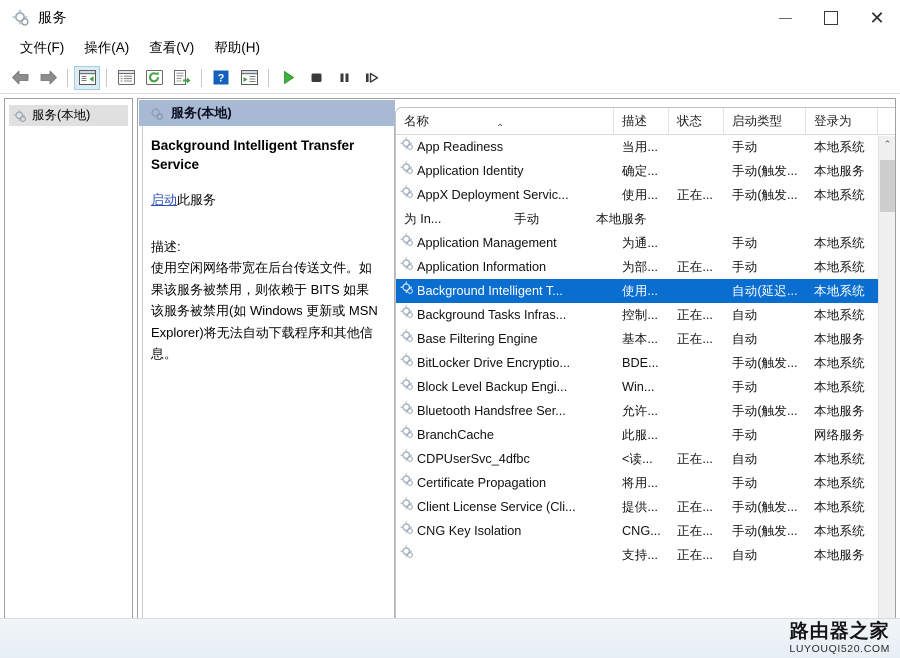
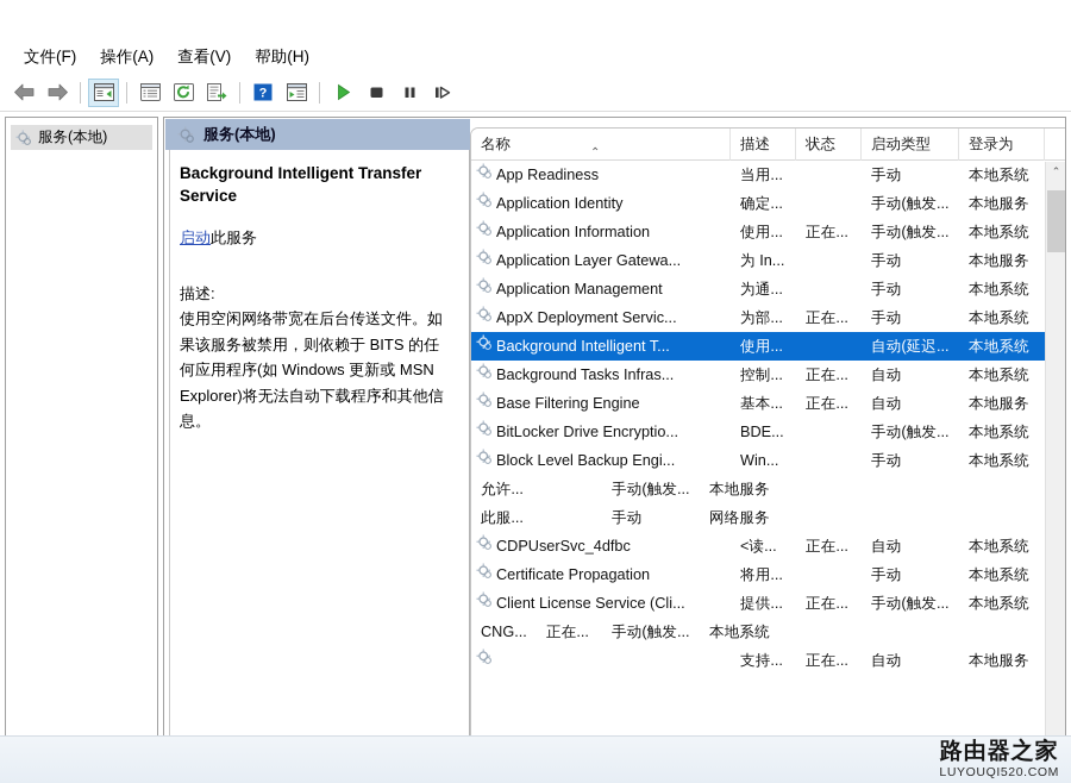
- 服务
- ✕
  文件(F)
  操作(A)
  查看(V)
  帮助(H)
  ?
  服务(本地)
  服务(本地)
  Background Intelligent Transfer Service
  启动此服务
  描述:
- 使用空闲网络带宽在后台传送文件。如果该服务被禁用，则依赖于 BITS 如果该服务被禁用(如 Windows 更新或 MSN Explorer)将无法自动下载程序和其他信息。
+ 使用空闲网络带宽在后台传送文件。如果该服务被禁用，则依赖于 BITS 的任何应用程序(如 Windows 更新或 MSN Explorer)将无法自动下载程序和其他信息。
  名称
  ⌃
  描述
  状态
  启动类型
  登录为
  App Readiness
  当用...
  手动
  本地系统
  Application Identity
  确定...
  手动(触发...
  本地服务
- AppX Deployment Servic...
+ Application Information
  使用...
  正在...
  手动(触发...
  本地系统
+ Application Layer Gatewa...
  为 In...
  手动
  本地服务
  Application Management
  为通...
  手动
  本地系统
- Application Information
+ AppX Deployment Servic...
  为部...
  正在...
  手动
  本地系统
  Background Intelligent T...
  使用...
  自动(延迟...
  本地系统
  Background Tasks Infras...
  控制...
  正在...
  自动
  本地系统
  Base Filtering Engine
  基本...
  正在...
  自动
  本地服务
  BitLocker Drive Encryptio...
  BDE...
  手动(触发...
  本地系统
  Block Level Backup Engi...
  Win...
  手动
  本地系统
- Bluetooth Handsfree Ser...
  允许...
  手动(触发...
  本地服务
- BranchCache
  此服...
  手动
  网络服务
  CDPUserSvc_4dfbc
  <读...
  正在...
  自动
  本地系统
  Certificate Propagation
  将用...
  手动
  本地系统
  Client License Service (Cli...
  提供...
  正在...
  手动(触发...
  本地系统
- CNG Key Isolation
  CNG...
  正在...
  手动(触发...
  本地系统
  支持...
  正在...
  自动
  本地服务
  ⌃
  路由器之家
  LUYOUQI520.COM
